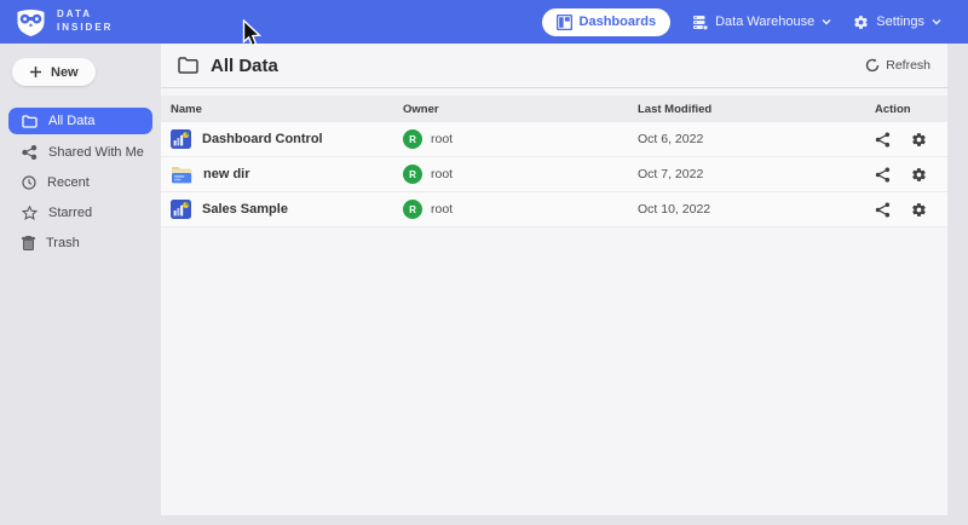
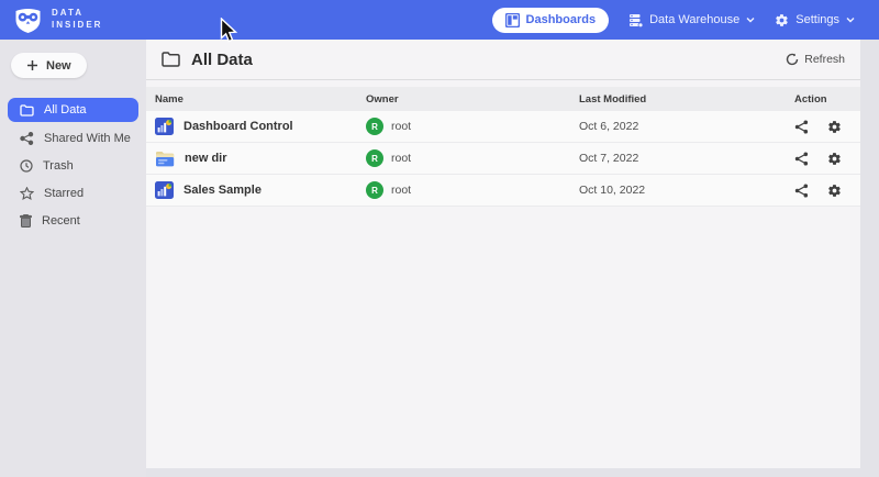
  DATA
  INSIDER
  Dashboards
  Data Warehouse
  Settings
  New
  All Data
  Shared With Me
- Recent
+ Trash
  Starred
- Trash
+ Recent
  All Data
  Refresh
  Name
  Owner
  Last Modified
  Action
  Dashboard Control
  R
  root
  Oct 6, 2022
  new dir
  R
  root
  Oct 7, 2022
  Sales Sample
  R
  root
  Oct 10, 2022
